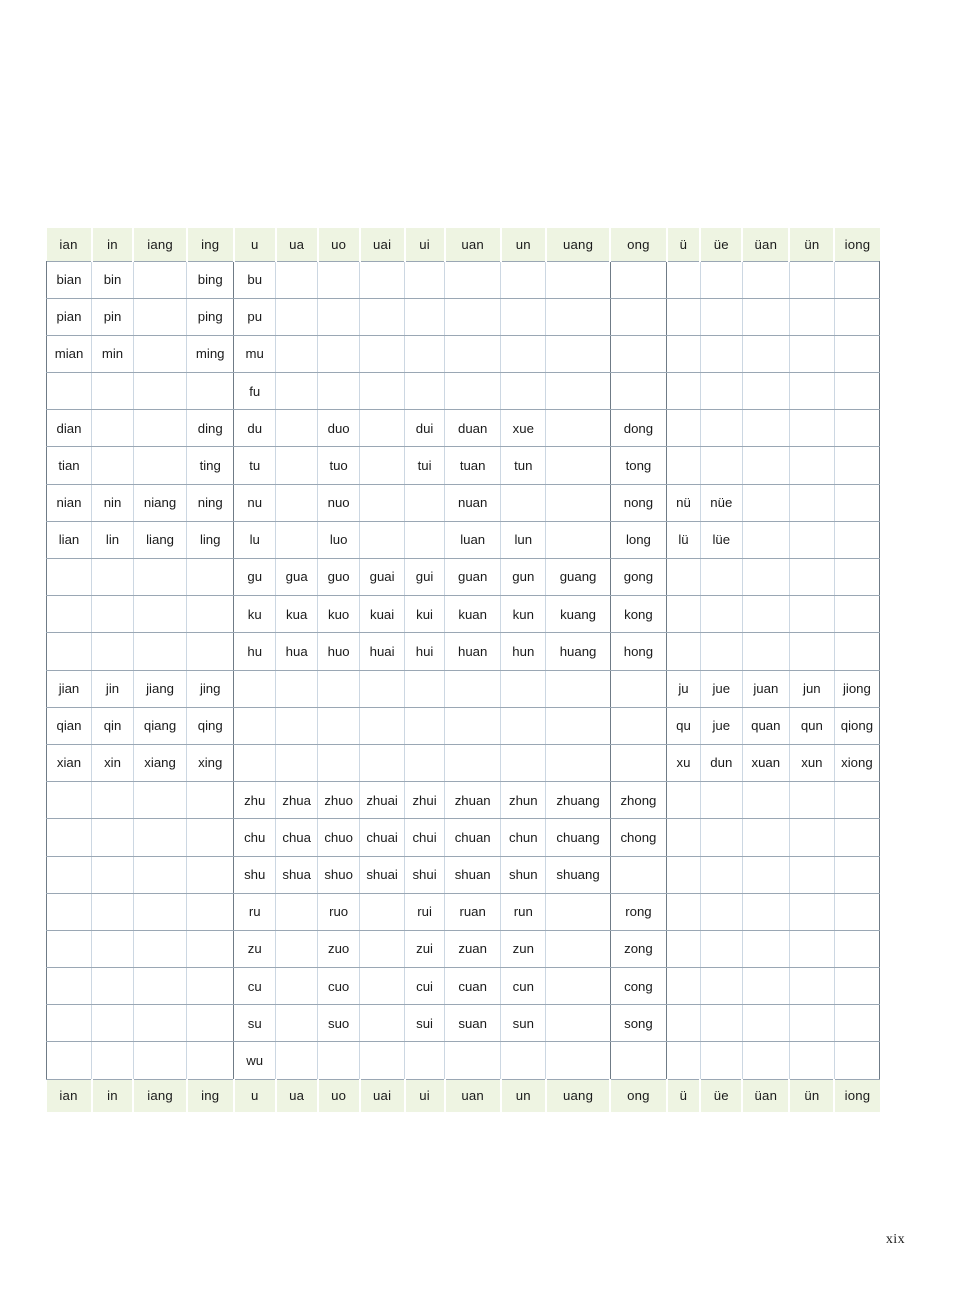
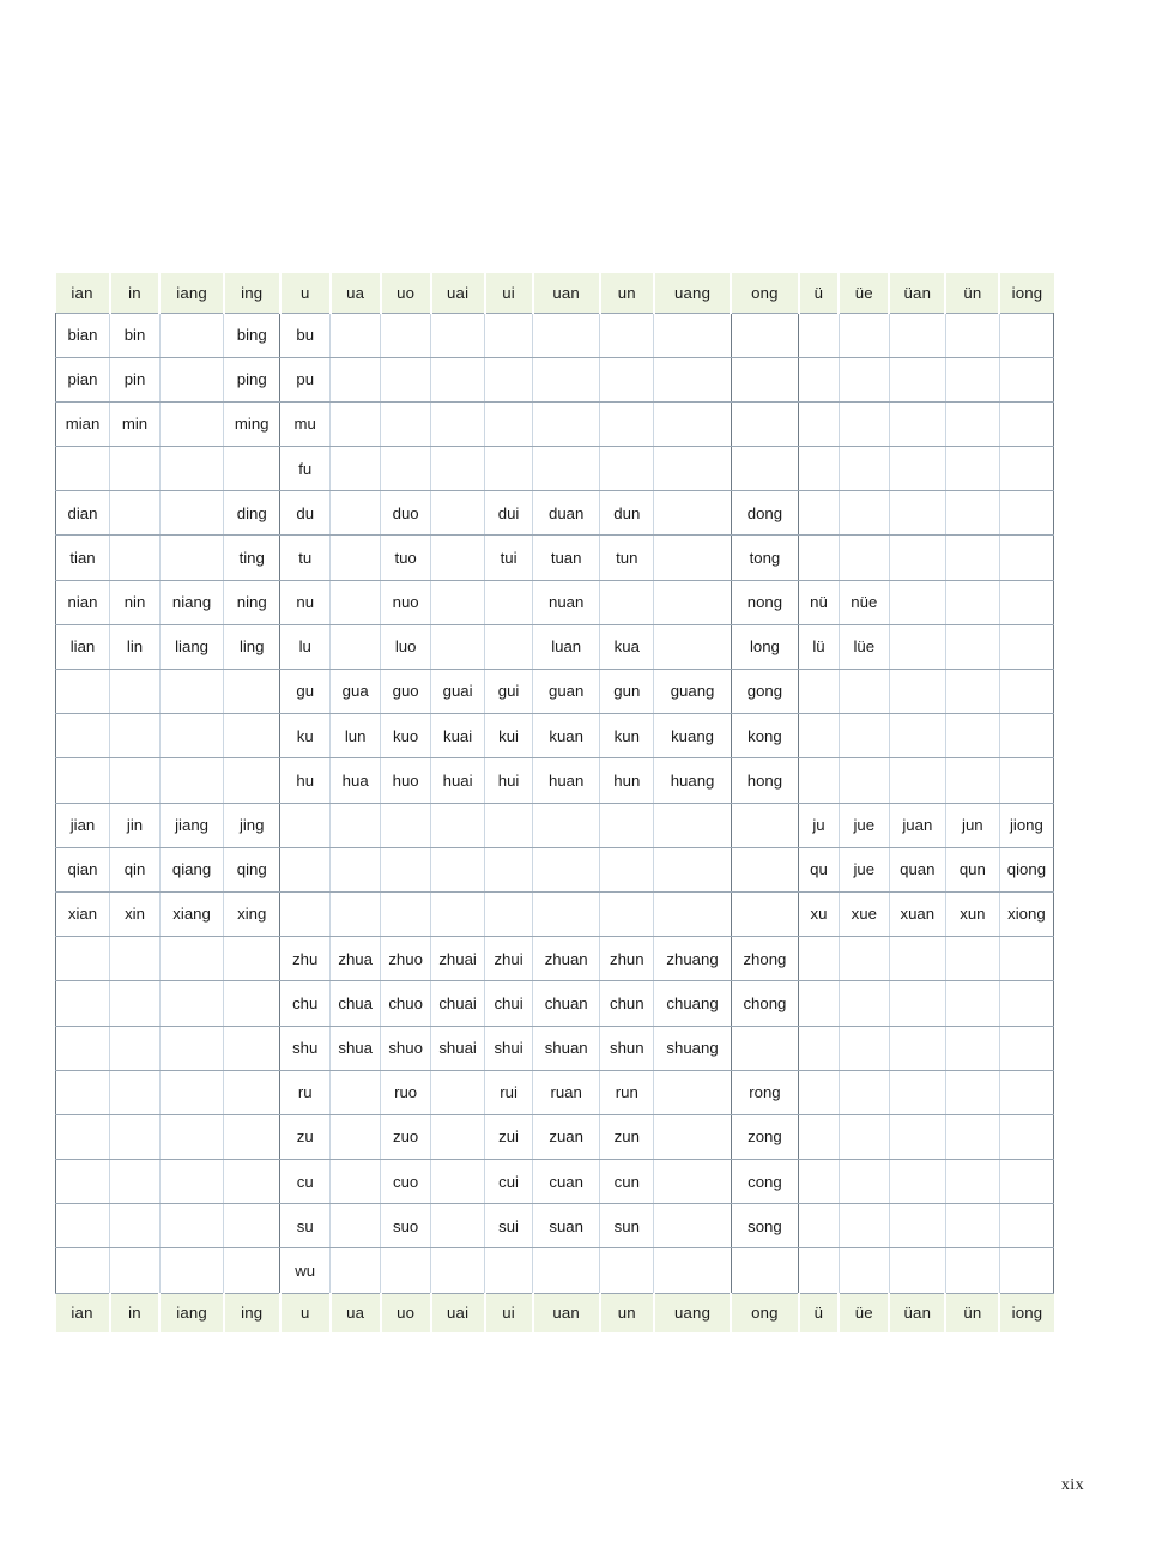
  ian	in	iang	ing	u	ua	uo	uai	ui	uan	un	uang	ong	ü	üe	üan	ün	iong
  bian	bin		bing	bu
  pian	pin		ping	pu
  mian	min		ming	mu
  				fu
- dian			ding	du		duo		dui	duan	xue		dong
+ dian			ding	du		duo		dui	duan	dun		dong
  tian			ting	tu		tuo		tui	tuan	tun		tong
  nian	nin	niang	ning	nu		nuo			nuan			nong	nü	nüe
- lian	lin	liang	ling	lu		luo			luan	lun		long	lü	lüe
+ lian	lin	liang	ling	lu		luo			luan	kua		long	lü	lüe
  				gu	gua	guo	guai	gui	guan	gun	guang	gong
- 				ku	kua	kuo	kuai	kui	kuan	kun	kuang	kong
+ 				ku	lun	kuo	kuai	kui	kuan	kun	kuang	kong
  				hu	hua	huo	huai	hui	huan	hun	huang	hong
  jian	jin	jiang	jing										ju	jue	juan	jun	jiong
  qian	qin	qiang	qing										qu	jue	quan	qun	qiong
- xian	xin	xiang	xing										xu	dun	xuan	xun	xiong
+ xian	xin	xiang	xing										xu	xue	xuan	xun	xiong
  				zhu	zhua	zhuo	zhuai	zhui	zhuan	zhun	zhuang	zhong
  				chu	chua	chuo	chuai	chui	chuan	chun	chuang	chong
  				shu	shua	shuo	shuai	shui	shuan	shun	shuang
  				ru		ruo		rui	ruan	run		rong
  				zu		zuo		zui	zuan	zun		zong
  				cu		cuo		cui	cuan	cun		cong
  				su		suo		sui	suan	sun		song
  				wu
  ian	in	iang	ing	u	ua	uo	uai	ui	uan	un	uang	ong	ü	üe	üan	ün	iong
  xix
